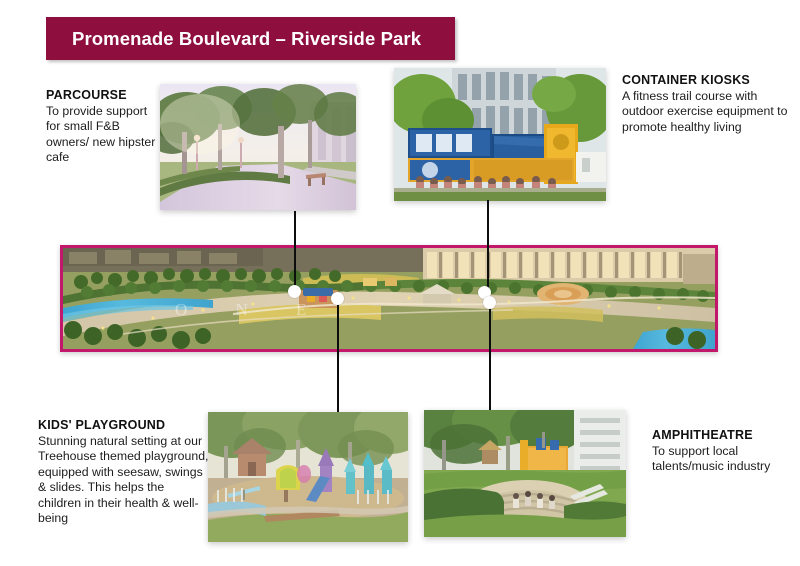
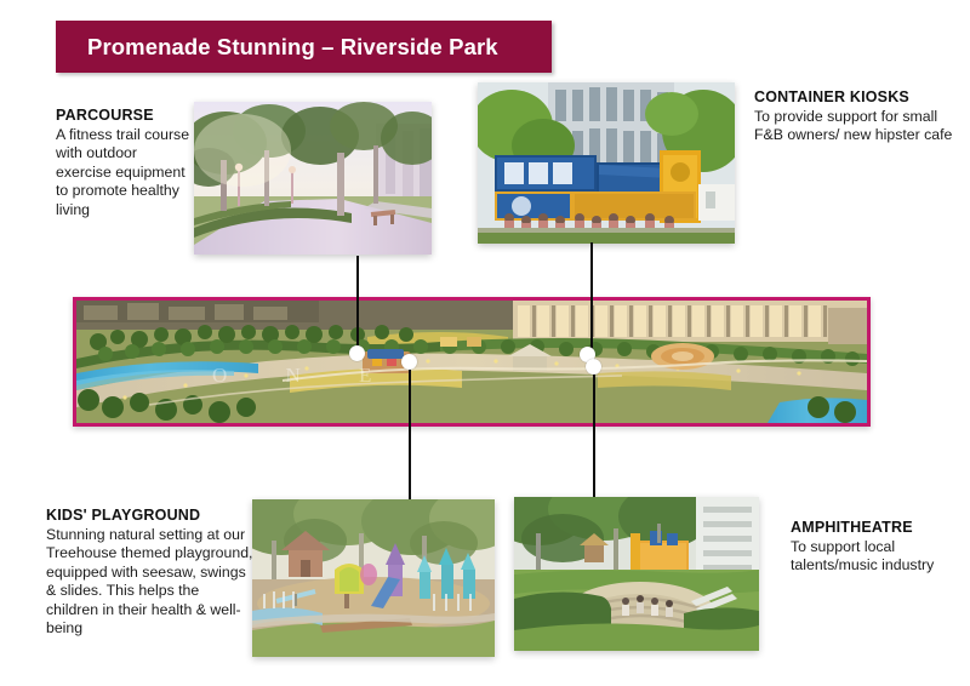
- Promenade Boulevard – Riverside Park
+ Promenade Stunning – Riverside Park
  PARCOURSE
- To provide support for small F&B owners/ new hipster cafe
+ A fitness trail course with outdoor exercise equipment to promote healthy living
  CONTAINER KIOSKS
- A fitness trail course with outdoor exercise equipment to promote healthy living
+ To provide support for small F&B owners/ new hipster cafe
  KIDS' PLAYGROUND
  Stunning natural setting at our Treehouse themed playground, equipped with seesaw, swings & slides. This helps the children in their health & well-being
  AMPHITHEATRE
  To support local talents/music industry
  O N E
